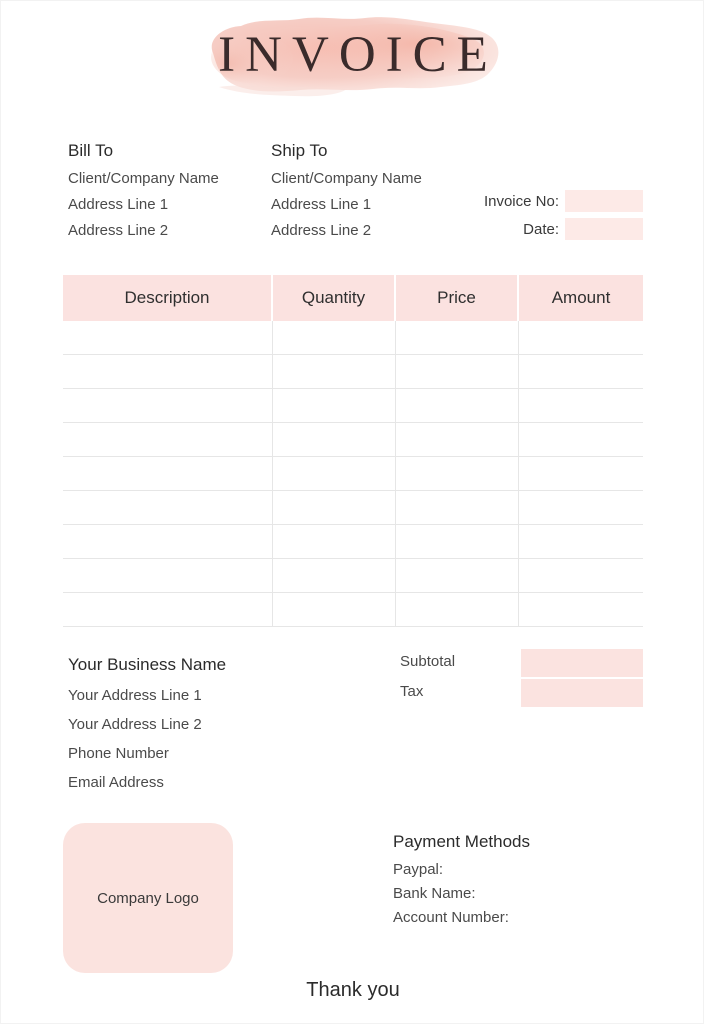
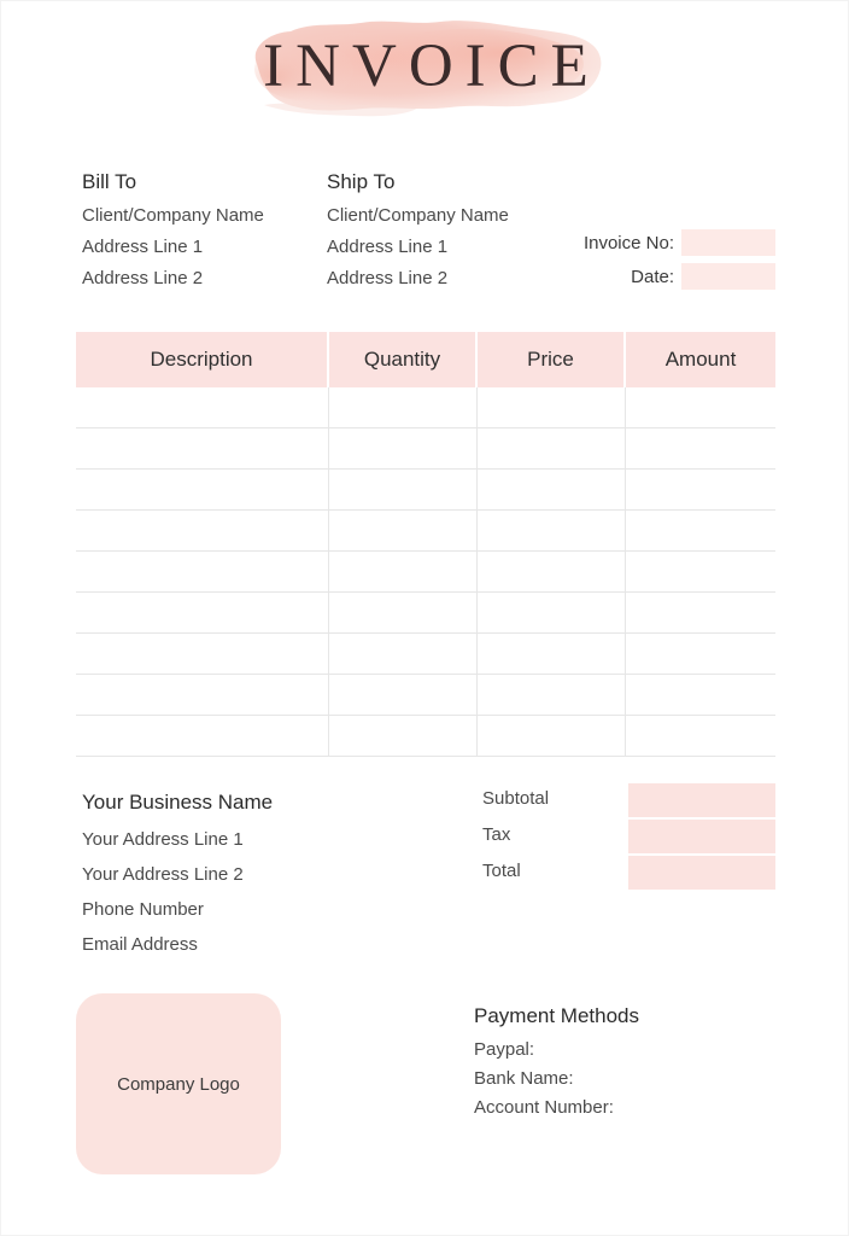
  INVOICE
  Bill To
  Client/Company Name
  Address Line 1
  Address Line 2
  Ship To
  Client/Company Name
  Address Line 1
  Address Line 2
  Invoice No:
  Date:
  Description
  Quantity
  Price
  Amount
  Your Business Name
  Your Address Line 1
  Your Address Line 2
  Phone Number
  Email Address
  Subtotal
  Tax
+ Total
  Company Logo
  Payment Methods
  Paypal:
  Bank Name:
  Account Number:
- Thank you
